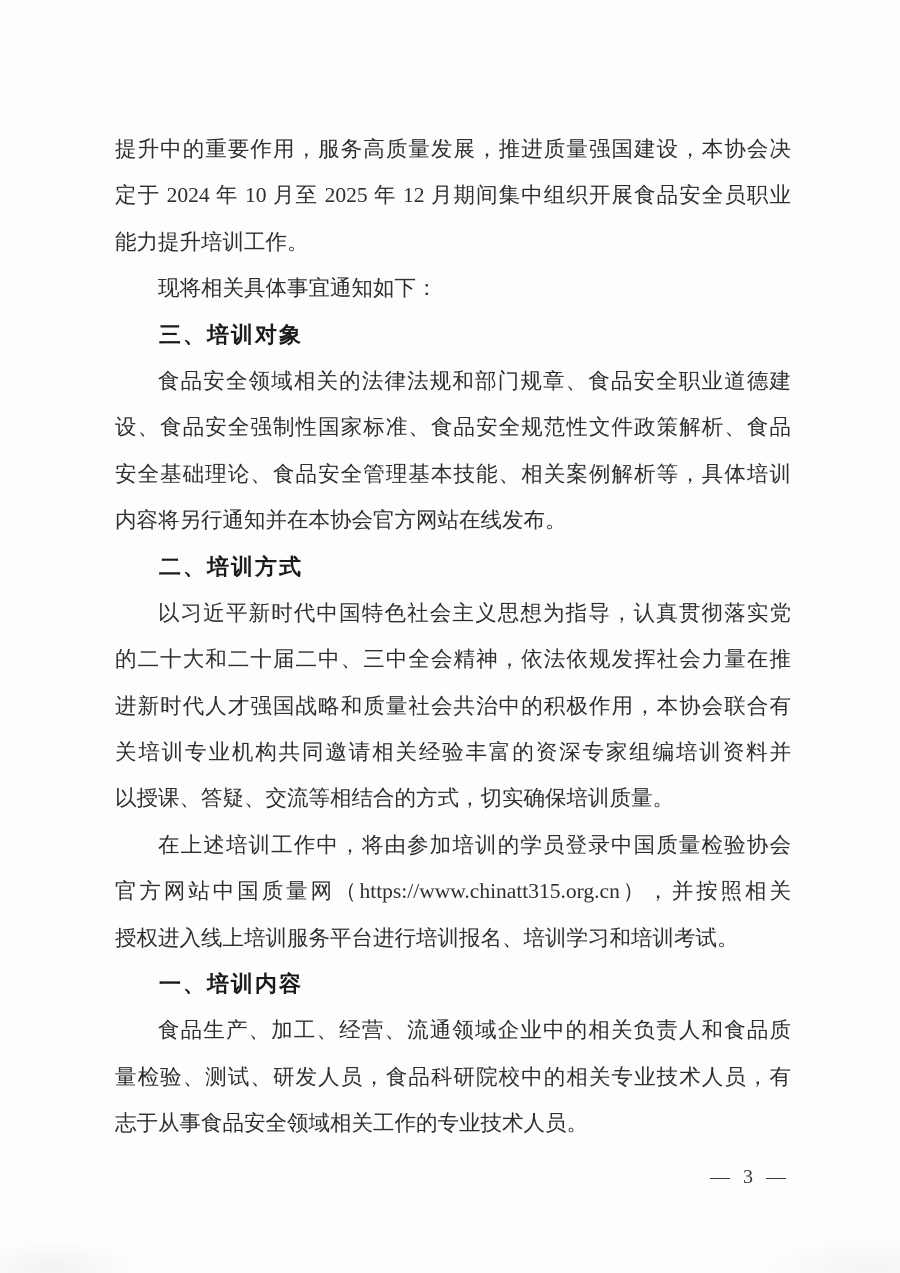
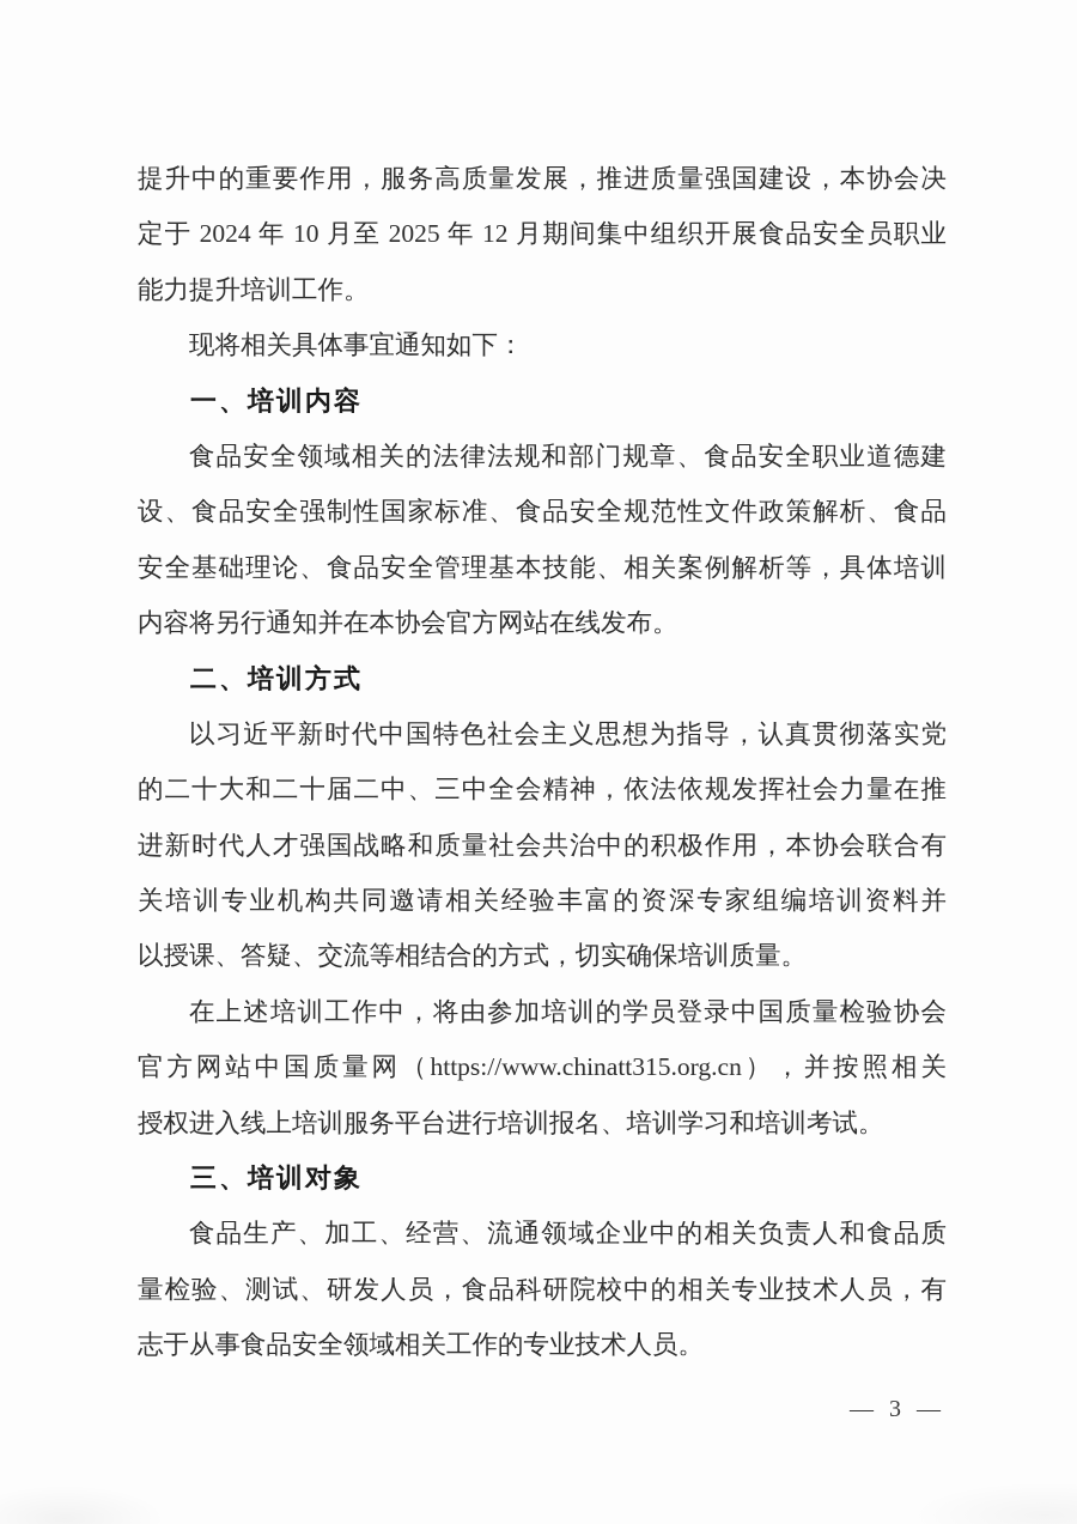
  提升中的重要作用，服务高质量发展，推进质量强国建设，本协会决
  定于 2024 年 10 月至 2025 年 12 月期间集中组织开展食品安全员职业
  能力提升培训工作。
  现将相关具体事宜通知如下：
- 三、培训对象
+ 一、培训内容
  食品安全领域相关的法律法规和部门规章、食品安全职业道德建
  设、食品安全强制性国家标准、食品安全规范性文件政策解析、食品
  安全基础理论、食品安全管理基本技能、相关案例解析等，具体培训
  内容将另行通知并在本协会官方网站在线发布。
  二、培训方式
  以习近平新时代中国特色社会主义思想为指导，认真贯彻落实党
  的二十大和二十届二中、三中全会精神，依法依规发挥社会力量在推
  进新时代人才强国战略和质量社会共治中的积极作用，本协会联合有
  关培训专业机构共同邀请相关经验丰富的资深专家组编培训资料并
  以授课、答疑、交流等相结合的方式，切实确保培训质量。
  在上述培训工作中，将由参加培训的学员登录中国质量检验协会
  官方网站中国质量网（https://www.chinatt315.org.cn），并按照相关
  授权进入线上培训服务平台进行培训报名、培训学习和培训考试。
- 一、培训内容
+ 三、培训对象
  食品生产、加工、经营、流通领域企业中的相关负责人和食品质
  量检验、测试、研发人员，食品科研院校中的相关专业技术人员，有
  志于从事食品安全领域相关工作的专业技术人员。
  — 3 —
